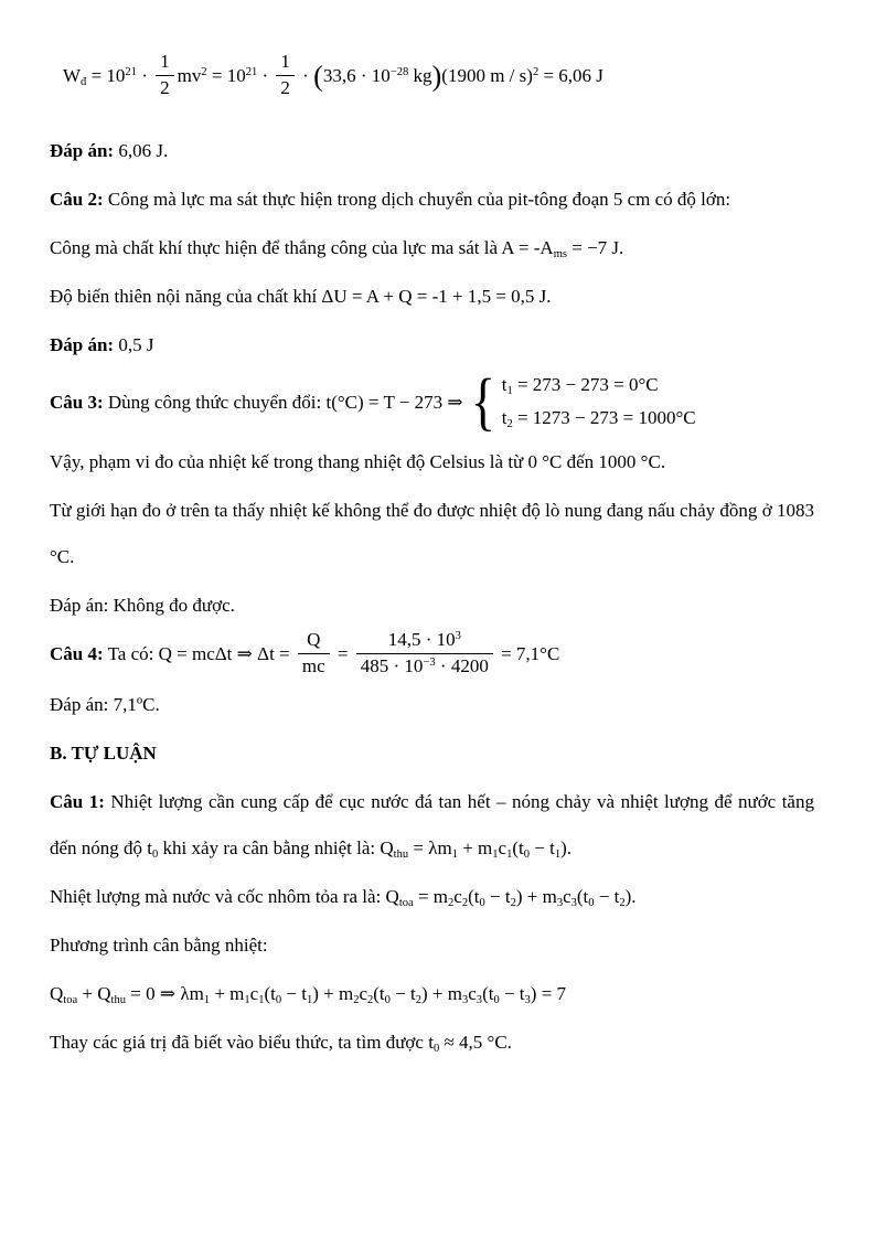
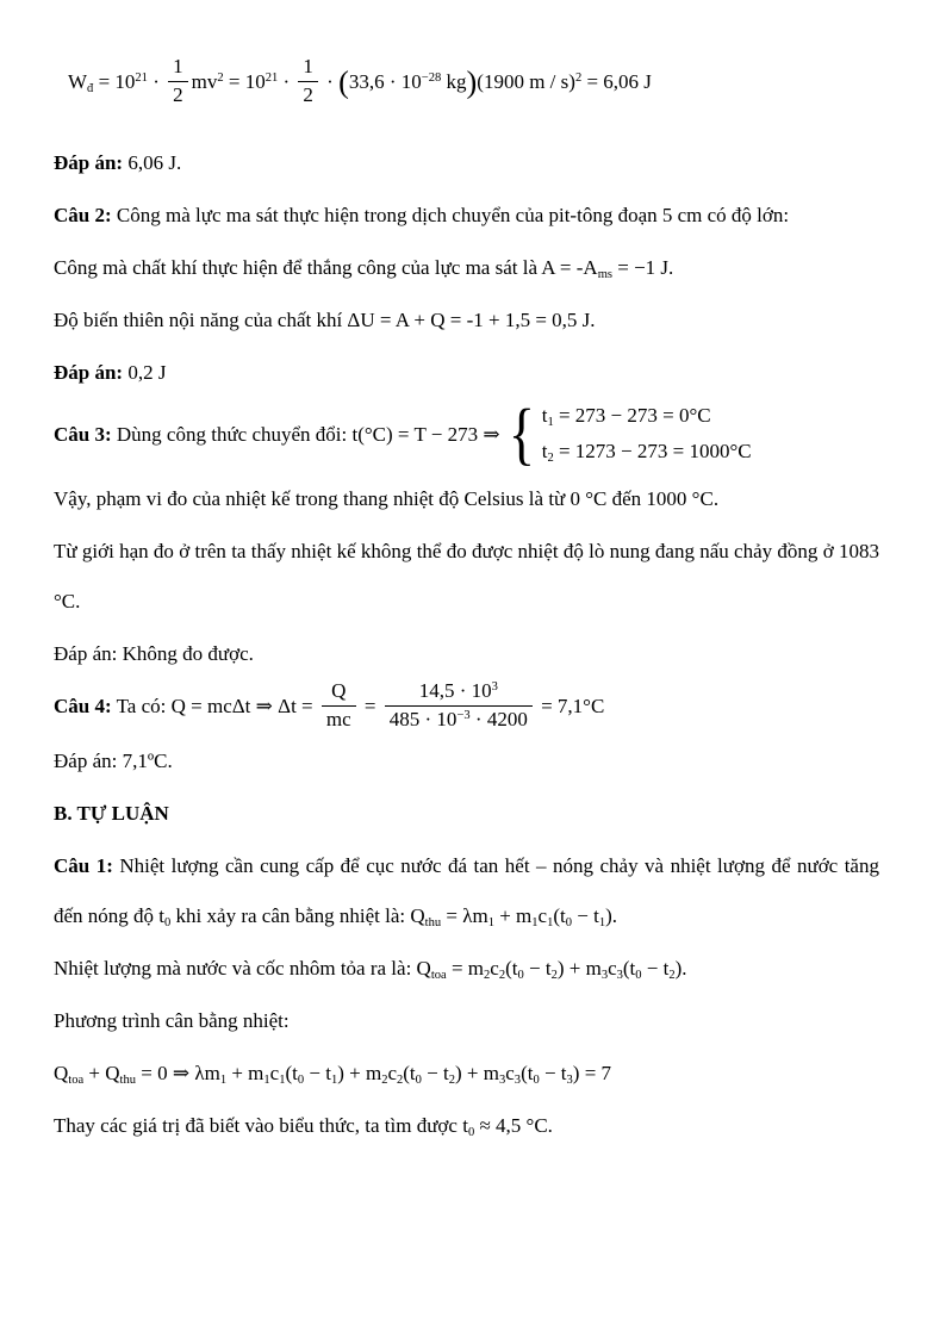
  Wđ = 1021 ·
  1
  2
  mv2 = 1021 ·
  1
  2
  · (33,6 · 10−28 kg)(1900 m / s)2 = 6,06 J
  Đáp án: 6,06 J.
  Câu 2: Công mà lực ma sát thực hiện trong dịch chuyển của pit-tông đoạn 5 cm có độ lớn:
- Công mà chất khí thực hiện để thắng công của lực ma sát là A = -Ams = −7 J.
+ Công mà chất khí thực hiện để thắng công của lực ma sát là A = -Ams = −1 J.
  Độ biến thiên nội năng của chất khí ΔU = A + Q = -1 + 1,5 = 0,5 J.
- Đáp án: 0,5 J
+ Đáp án: 0,2 J
  Câu 3: Dùng công thức chuyển đổi: t(°C) = T − 273 ⇒
  {
  t1 = 273 − 273 = 0°C
  t2 = 1273 − 273 = 1000°C
  Vậy, phạm vi đo của nhiệt kế trong thang nhiệt độ Celsius là từ 0 °C đến 1000 °C.
  Từ giới hạn đo ở trên ta thấy nhiệt kế không thể đo được nhiệt độ lò nung đang nấu chảy đồng ở 1083 °C.
  Đáp án: Không đo được.
  Câu 4: Ta có: Q = mcΔt ⇒ Δt =
  Q
  mc
  =
  14,5 · 103
  485 · 10−3 · 4200
  = 7,1°C
  Đáp án: 7,1ºC.
  B. TỰ LUẬN
  Câu 1: Nhiệt lượng cần cung cấp để cục nước đá tan hết – nóng chảy và nhiệt lượng để nước tăng đến nóng độ t0 khi xảy ra cân bằng nhiệt là: Qthu = λm1 + m1c1(t0 − t1).
  Nhiệt lượng mà nước và cốc nhôm tỏa ra là: Qtoa = m2c2(t0 − t2) + m3c3(t0 − t2).
  Phương trình cân bằng nhiệt:
  Qtoa + Qthu = 0 ⇒ λm1 + m1c1(t0 − t1) + m2c2(t0 − t2) + m3c3(t0 − t3) = 7
  Thay các giá trị đã biết vào biểu thức, ta tìm được t0 ≈ 4,5 °C.
